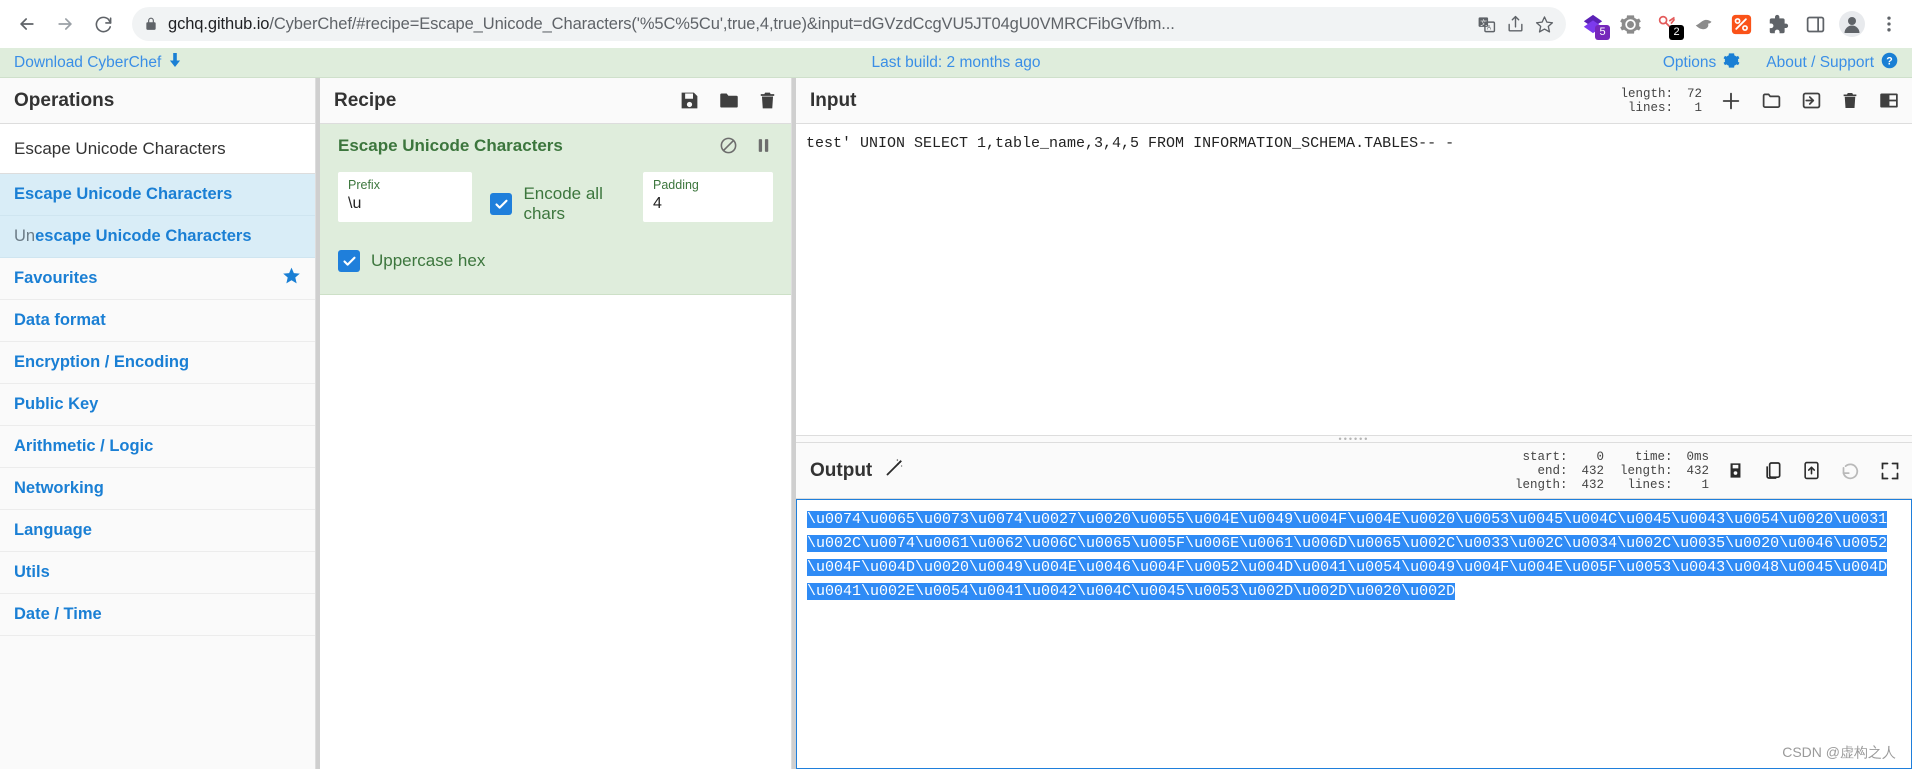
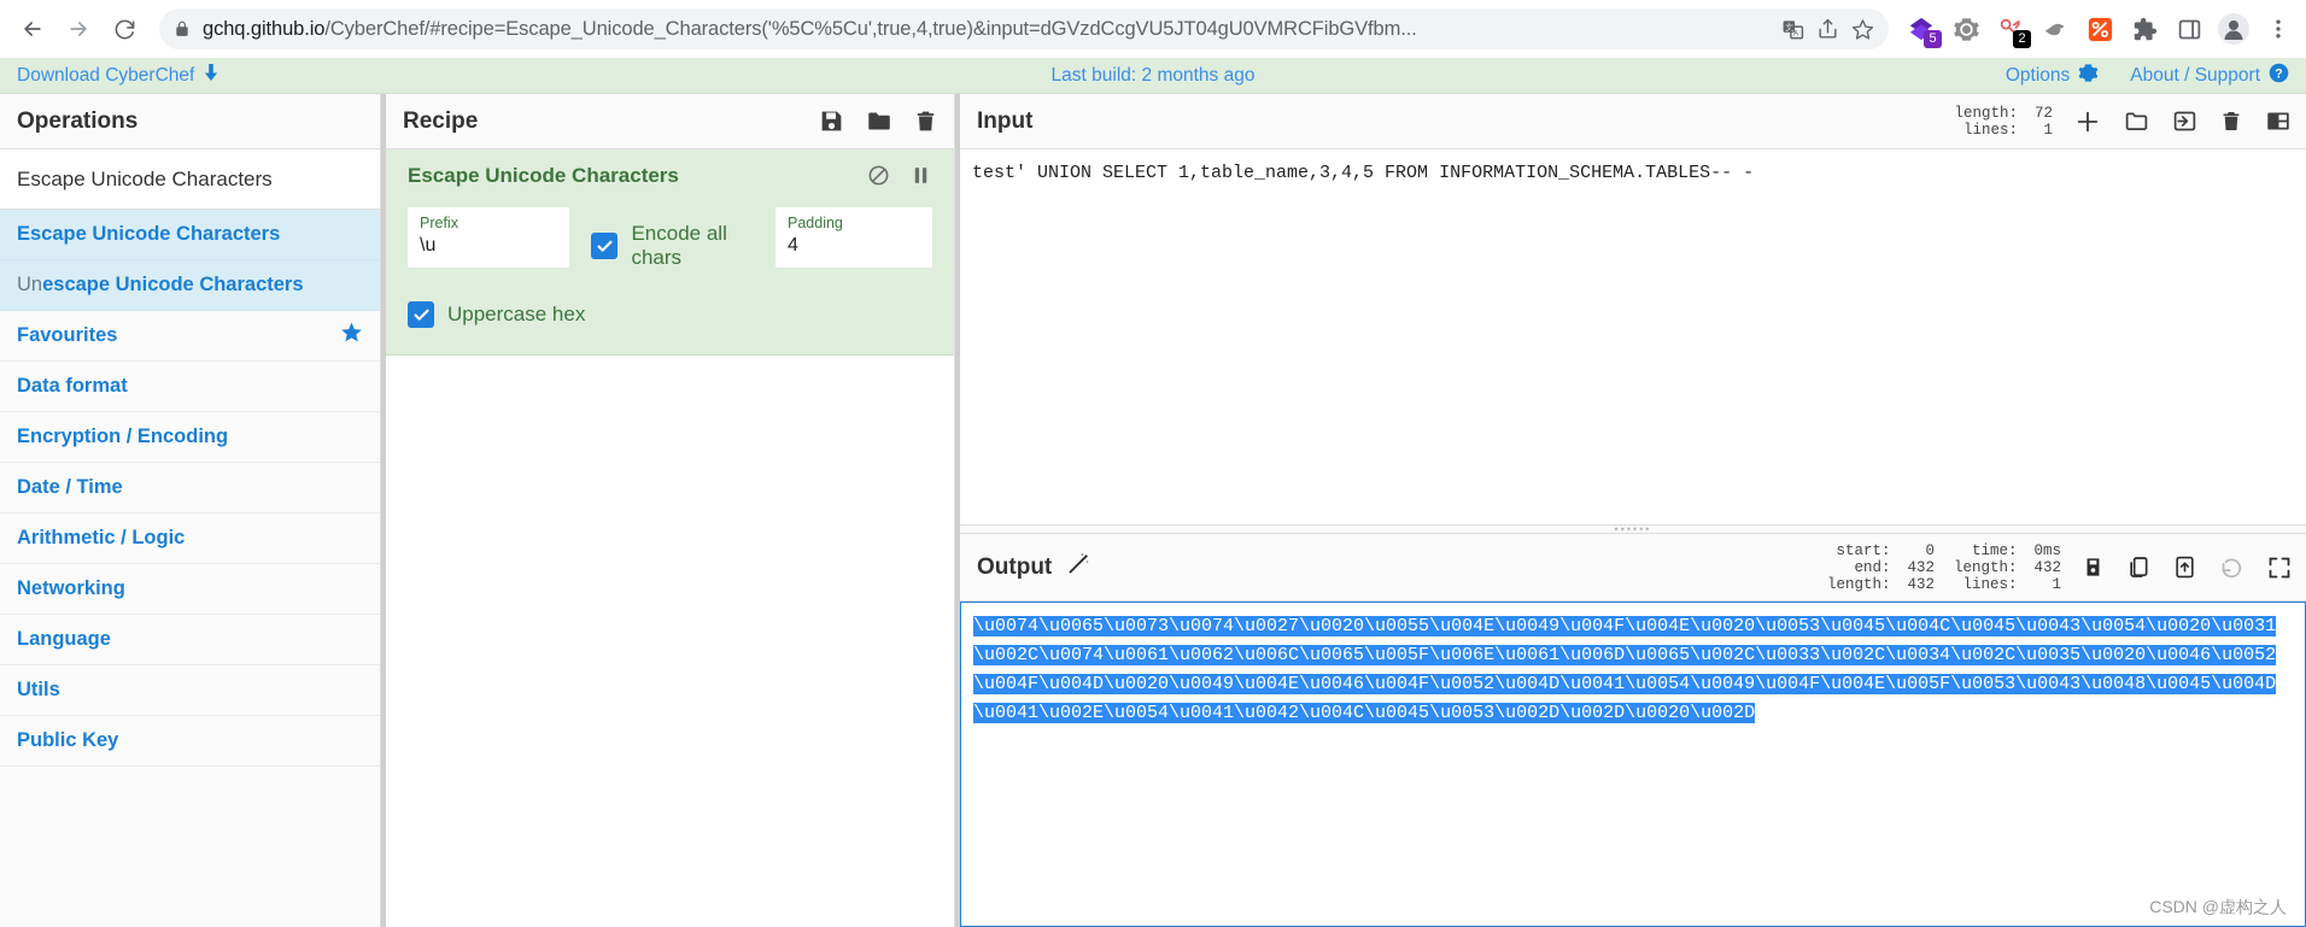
  gchq.github.io/CyberChef/#recipe=Escape_Unicode_Characters('%5C%5Cu',true,4,true)&input=dGVzdCcgVU5JT04gU0VMRCFibGVfbm...
  文
  5
  2
  Download CyberChef
  Last build: 2 months ago
  Options
  About / Support
  ?
  Operations
  Escape Unicode Characters
  Escape Unicode Characters
  Un
  escape Unicode Characters
  Favourites
  Data format
  Encryption / Encoding
- Public Key
+ Date / Time
  Arithmetic / Logic
  Networking
  Language
  Utils
- Date / Time
+ Public Key
  Recipe
  Escape Unicode Characters
  Prefix
  \u
  Encode all chars
  Padding
  4
  Uppercase hex
  Input
  length:	72
  lines:	1
  test' UNION SELECT 1,table_name,3,4,5 FROM INFORMATION_SCHEMA.TABLES-- -
  ••••••
  Output
  start:	0	time:	0ms
  end:	432	length:	432
  length:	432	lines:	1
  \u0074\u0065\u0073\u0074\u0027\u0020\u0055\u004E\u0049\u004F\u004E\u0020\u0053\u0045\u004C\u0045\u0043\u0054\u0020\u0031\u002C\u0074\u0061\u0062\u006C\u0065\u005F\u006E\u0061\u006D\u0065\u002C\u0033\u002C\u0034\u002C\u0035\u0020\u0046\u0052\u004F\u004D\u0020\u0049\u004E\u0046\u004F\u0052\u004D\u0041\u0054\u0049\u004F\u004E\u005F\u0053\u0043\u0048\u0045\u004D\u0041\u002E\u0054\u0041\u0042\u004C\u0045\u0053\u002D\u002D\u0020\u002D
  CSDN @虚构之人
